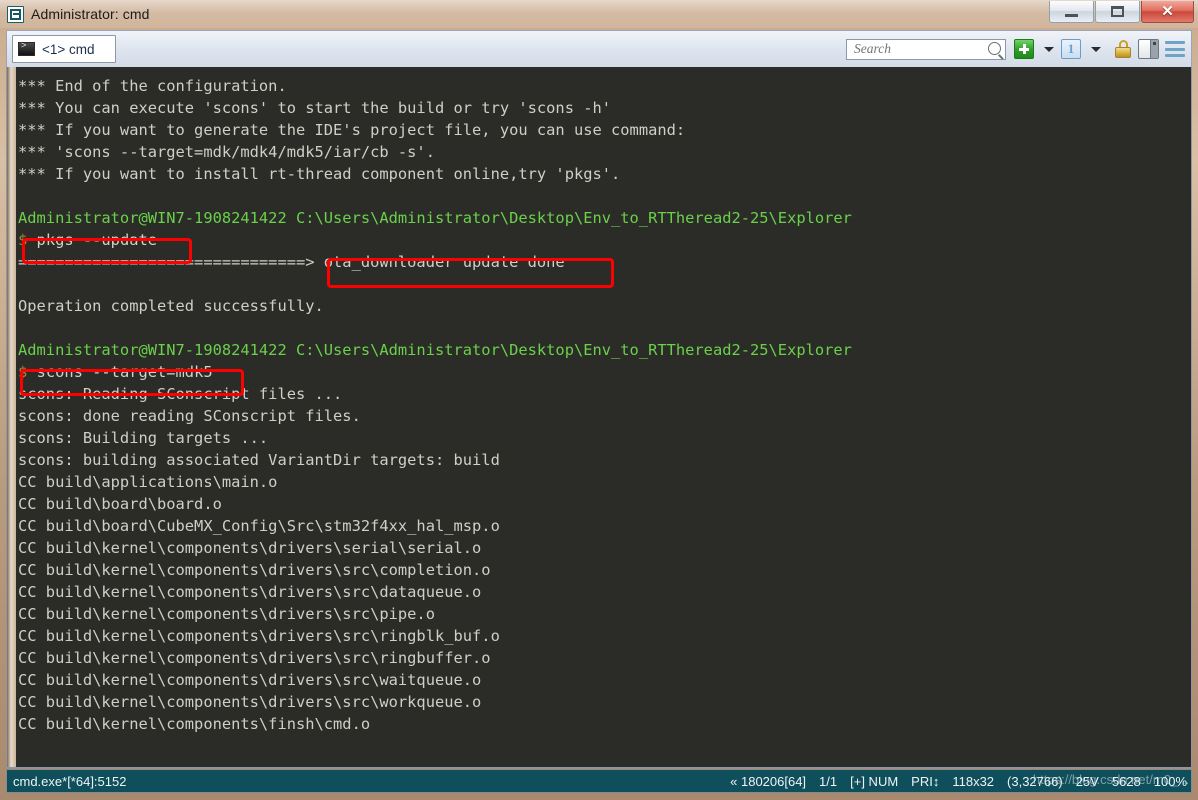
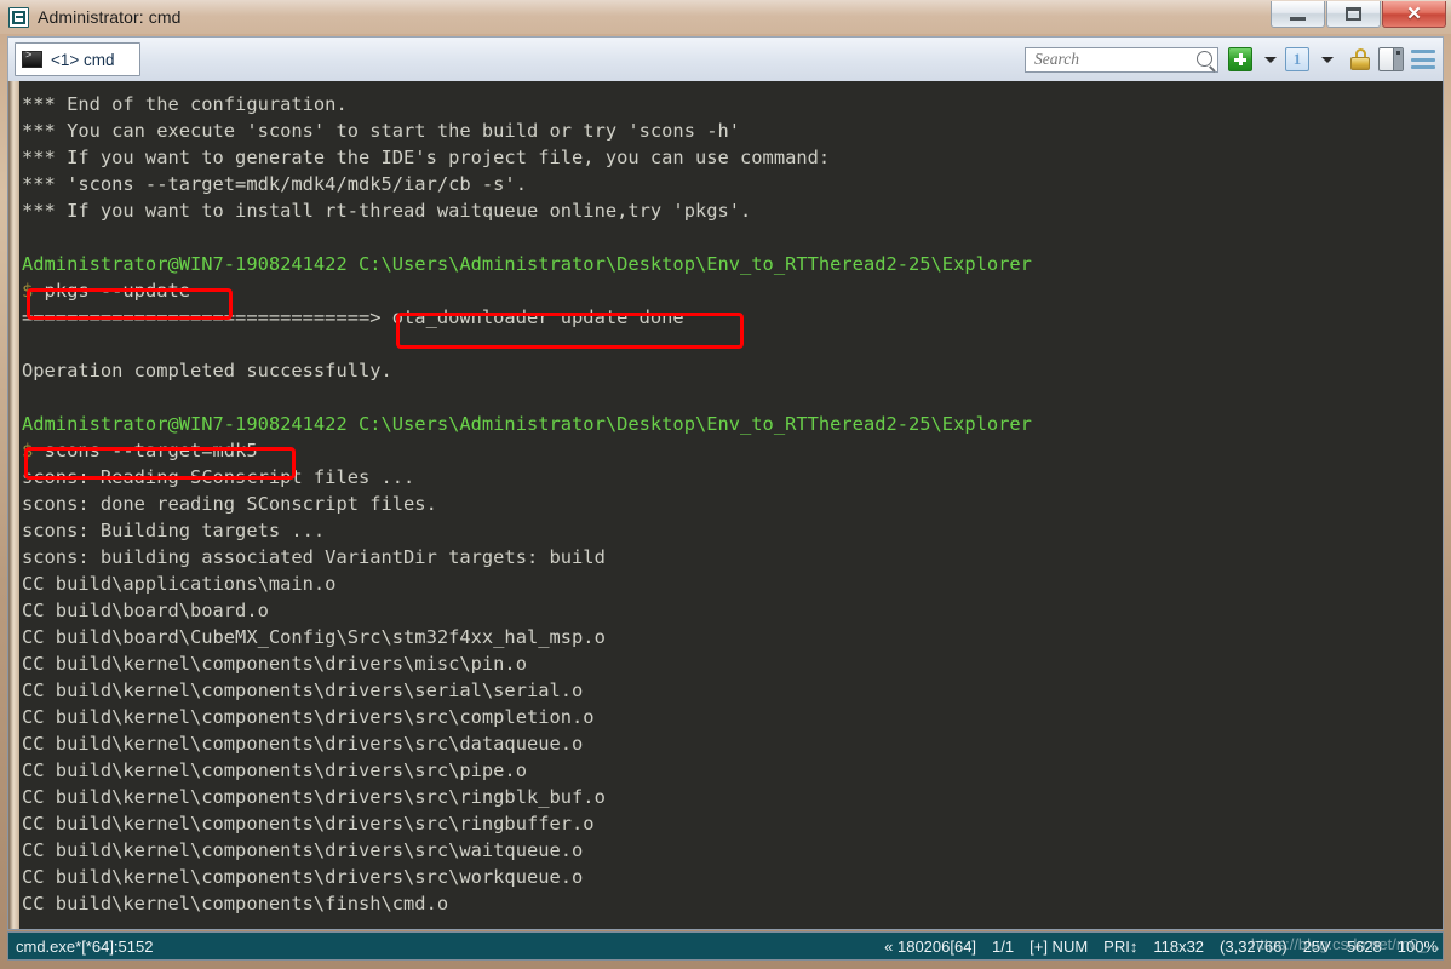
  Administrator: cmd
  ✕
  <1> cmd
  Search
  1
  *** End of the configuration.
  *** You can execute 'scons' to start the build or try 'scons -h'
  *** If you want to generate the IDE's project file, you can use command:
  *** 'scons --target=mdk/mdk4/mdk5/iar/cb -s'.
- *** If you want to install rt-thread component online,try 'pkgs'.
+ *** If you want to install rt-thread waitqueue online,try 'pkgs'.
  Administrator@WIN7-1908241422 C:\Users\Administrator\Desktop\Env_to_RTTheread2-25\Explorer
  $ pkgs --update
  ===============================> ota_downloader update done
  Operation completed successfully.
  Administrator@WIN7-1908241422 C:\Users\Administrator\Desktop\Env_to_RTTheread2-25\Explorer
  $ scons --target=mdk5
  scons: Reading SConscript files ...
  scons: done reading SConscript files.
  scons: Building targets ...
  scons: building associated VariantDir targets: build
  CC build\applications\main.o
  CC build\board\board.o
  CC build\board\CubeMX_Config\Src\stm32f4xx_hal_msp.o
+ CC build\kernel\components\drivers\misc\pin.o
  CC build\kernel\components\drivers\serial\serial.o
  CC build\kernel\components\drivers\src\completion.o
  CC build\kernel\components\drivers\src\dataqueue.o
  CC build\kernel\components\drivers\src\pipe.o
  CC build\kernel\components\drivers\src\ringblk_buf.o
  CC build\kernel\components\drivers\src\ringbuffer.o
  CC build\kernel\components\drivers\src\waitqueue.o
  CC build\kernel\components\drivers\src\workqueue.o
  CC build\kernel\components\finsh\cmd.o
  cmd.exe*[*64]:5152
  « 180206[64]
  1/1
  [+] NUM
  PRI↕
  118x32
  (3,32766)
  25V
  5628
  100%
  https://blog.csdn.net/m0_...
